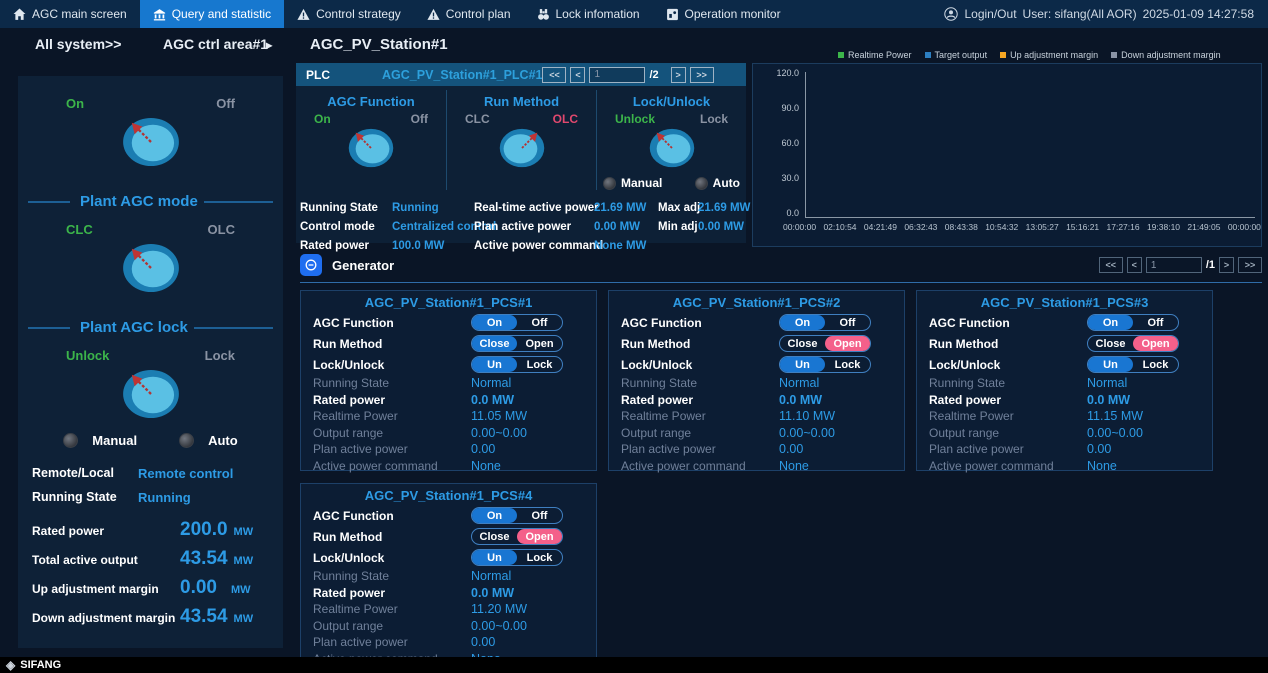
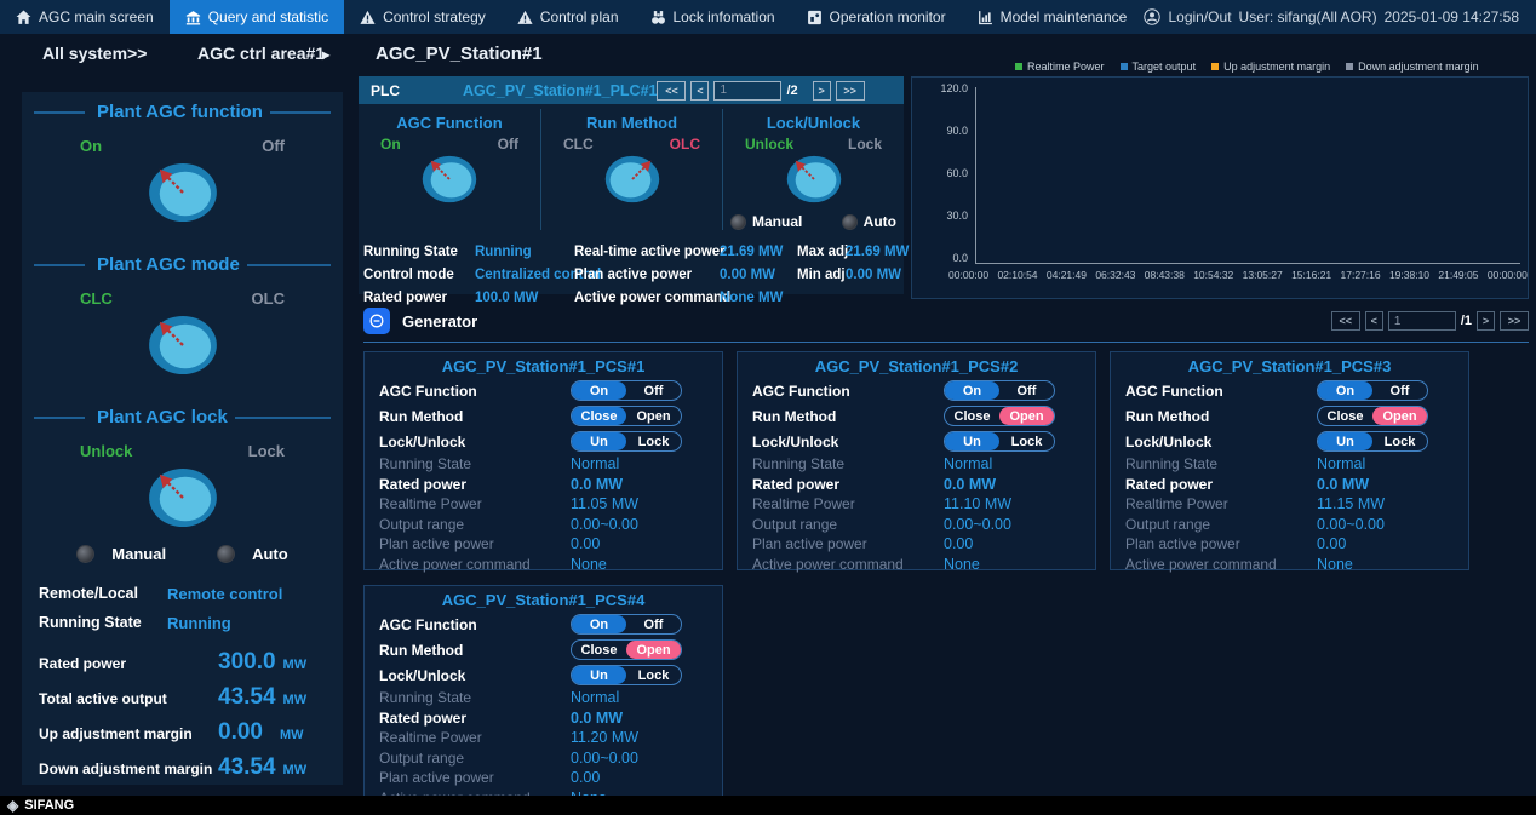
  AGC main screen
  Query and statistic
  Control strategy
  Control plan
  Lock infomation
  Operation monitor
+ Model maintenance
  Login/Out
  User: sifang(All AOR)
  2025-01-09 14:27:58
  All system>>
  AGC ctrl area#1▸
  AGC_PV_Station#1
+ Plant AGC function
  On
  Off
  Plant AGC mode
  CLC
  OLC
  Plant AGC lock
  Unlock
  Lock
  Manual
  Auto
  Remote/Local
  Remote control
  Running State
  Running
  Rated power
- 200.0
+ 300.0
  MW
  Total active output
  43.54
  MW
  Up adjustment margin
  0.00
  MW
  Down adjustment margin
  43.54
  MW
  PLC
  AGC_PV_Station#1_PLC#1
  <<
  <
  1
  /2
  >
  >>
  AGC Function
  On
  Off
  Run Method
  CLC
  OLC
  Lock/Unlock
  Unlock
  Lock
  Manual
  Auto
  Running State
  Running
  Real-time active powe
  21.69 MW
  Max ad
  21.69 MW
  Control mode
  Centralized co
  Plan active power
  0.00 MW
  Min adj
  0.00 MW
  Rated power
  100.0 MW
  Active power comman
  None MW
  Realtime Power
  Target output
  Up adjustment margin
  Down adjustment margin
  120.0
  90.0
  60.0
  30.0
  0.0
  00:00:00
  02:10:54
  04:21:49
  06:32:43
  08:43:38
  10:54:32
  13:05:27
  15:16:21
  17:27:16
  19:38:10
  21:49:05
  00:00:00
  Generator
  <<
  <
  1
  /1
  >
  >>
  AGC_PV_Station#1_PCS#1
  AGC Function
  On
  Off
  Run Method
  Close
  Open
  Lock/Unlock
  Un
  Lock
  Running State
  Normal
  Rated power
  0.0 MW
  Realtime Power
  11.05 MW
  Output range
  0.00~0.00
  Plan active power
  0.00
  Active power command
  None
  AGC_PV_Station#1_PCS#2
  AGC Function
  On
  Off
  Run Method
  Close
  Open
  Lock/Unlock
  Un
  Lock
  Running State
  Normal
  Rated power
  0.0 MW
  Realtime Power
  11.10 MW
  Output range
  0.00~0.00
  Plan active power
  0.00
  Active power command
  None
  AGC_PV_Station#1_PCS#3
  AGC Function
  On
  Off
  Run Method
  Close
  Open
  Lock/Unlock
  Un
  Lock
  Running State
  Normal
  Rated power
  0.0 MW
  Realtime Power
  11.15 MW
  Output range
  0.00~0.00
  Plan active power
  0.00
  Active power command
  None
  AGC_PV_Station#1_PCS#4
  AGC Function
  On
  Off
  Run Method
  Close
  Open
  Lock/Unlock
  Un
  Lock
  Running State
  Normal
  Rated power
  0.0 MW
  Realtime Power
  11.20 MW
  Output range
  0.00~0.00
  Plan active power
  0.00
  ◈
  SIFANG
